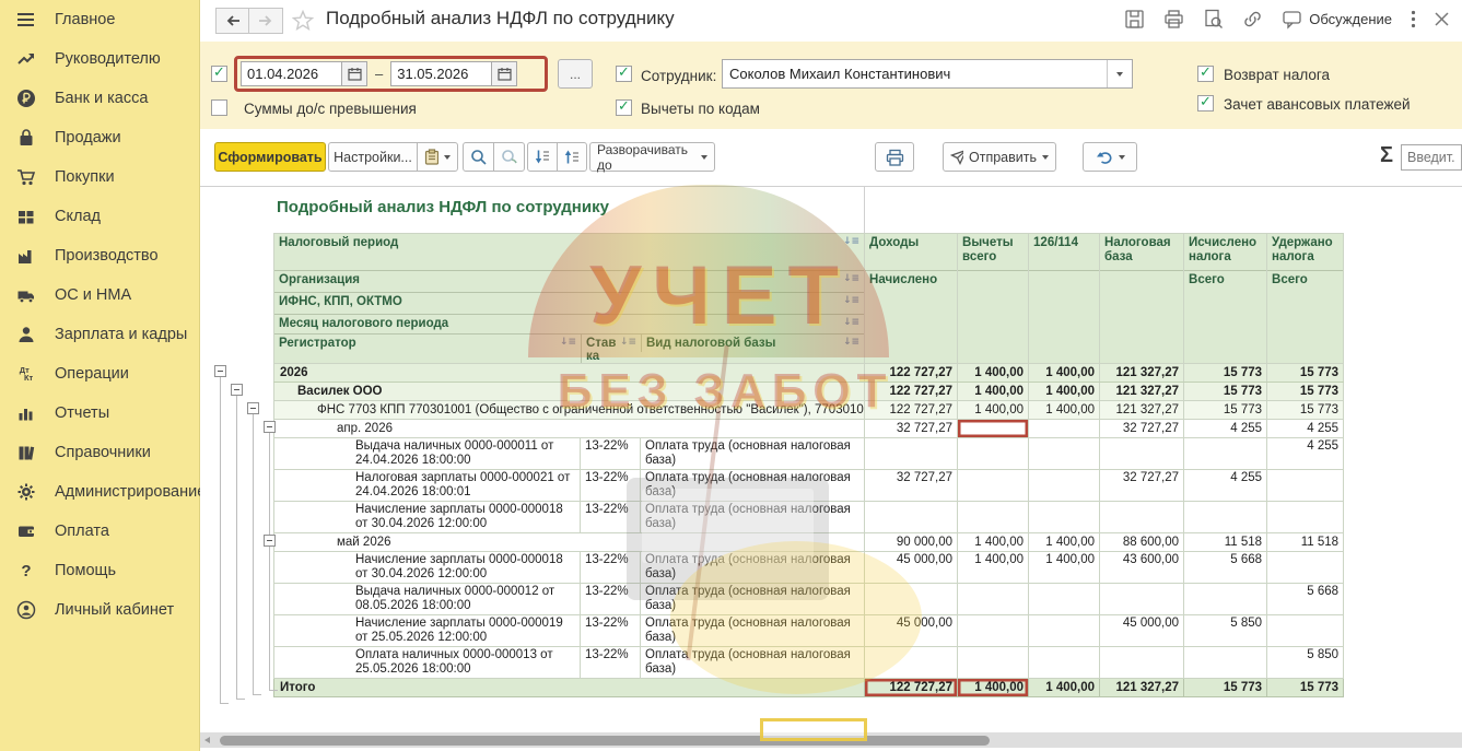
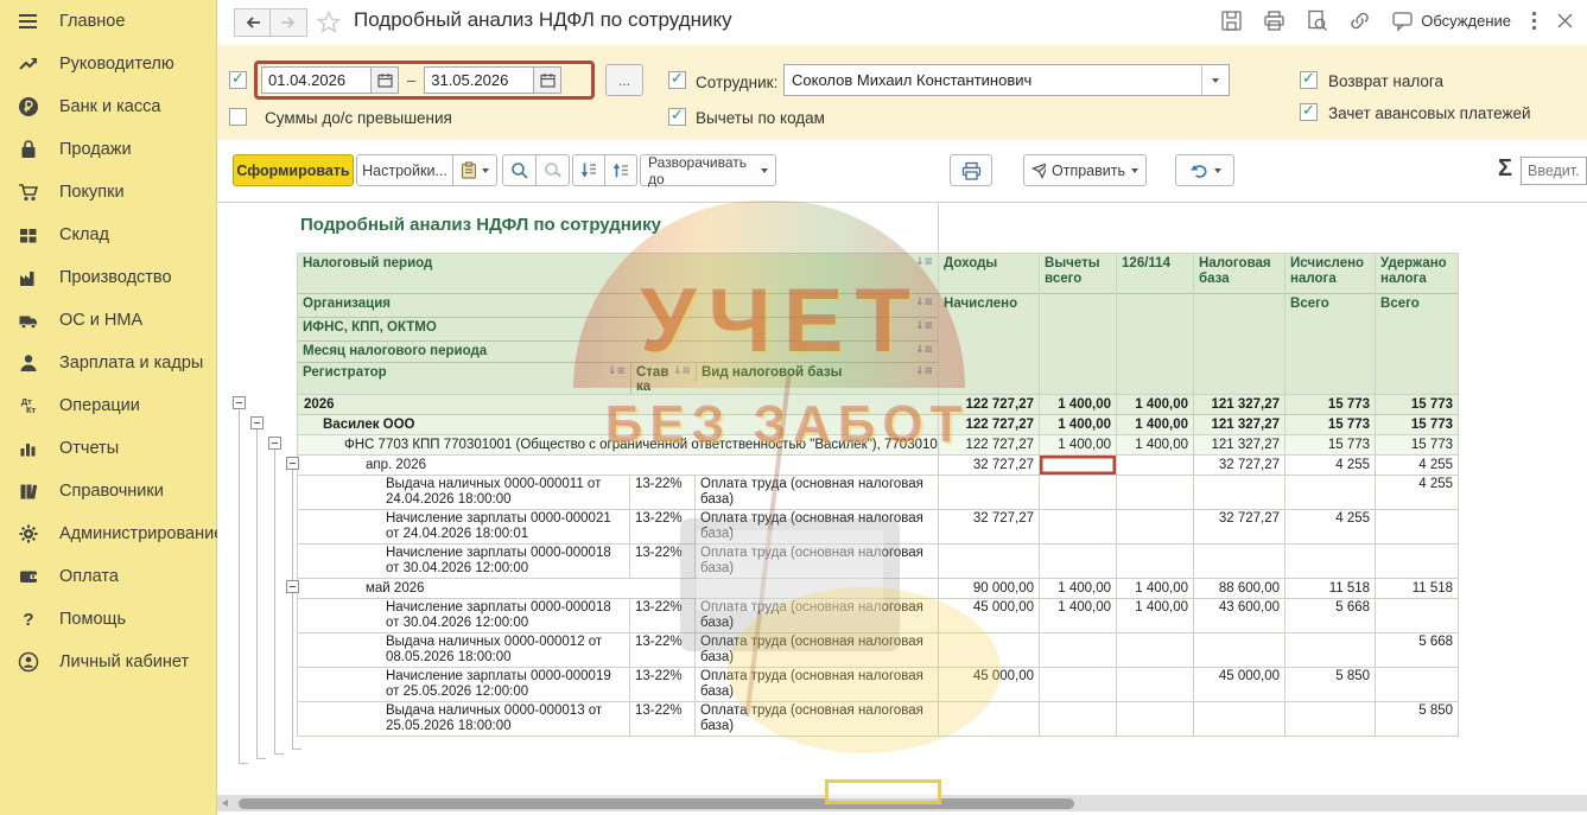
  Главное
  Руководителю
  Банк и касса
  Продажи
  Покупки
  Склад
  Производство
  ОС и НМА
  Зарплата и кадры
  Дт
  Кт
  Операции
  Отчеты
  Справочники
  Администрировани
  Оплата
  ?
  Помощь
  Личный кабинет
  Подробный анализ НДФЛ по сотруднику
  Обсуждение
  01.04.2026
  –
  31.05.2026
  ...
  Сотрудник:
  Соколов Михаил Константинович
  Суммы до/с превышения
  Вычеты по кодам
  Возврат налога
  Зачет авансовых платежей
  Сформировать
  Настройки...
  Разворачивать до
  Отправить
  Σ
  Введит.
  Подробный анализ НДФЛ по сотруднику
  Налоговый период ↓≡ Организация ИФНС, КПП, ОКТМО Месяц налогового периода Регистратор	ДоходыНачислено	Вычеты всего	126/114	Налоговая база	Исчислено налогаВсего	Удержано налогаВсего
  2026	122 727,27	1 400,00	1 400,00	121 327,27	15 773	15 773
  Василек ООО	122 727,27	1 400,00	1 400,00	121 327,27	15 773	15 773
  ФНС 7703 КПП 770301001 (Общество с ограниченной ответственностью "Василек"), 7703010	122 727,27	1 400,00	1 400,00	121 327,27	15 773	15 773
  апр. 2026	32 727,27			32 727,27	4 255	4 255
  Выдача наличных 0000-000011 от 24.04.2026 18:00:00	13-22%	Оплата труда (основная налоговая база)						4 255
- Налоговая зарплаты 0000-000021 от 24.04.2026 18:00:01	13-22%	Оплата труда (основная налоговая база)	32 727,27			32 727,27	4 255
+ Начисление зарплаты 0000-000021 от 24.04.2026 18:00:01	13-22%	Оплата труда (основная налоговая база)	32 727,27			32 727,27	4 255
  Начисление зарплаты 0000-000018 от 30.04.2026 12:00:00	13-22%	Оплата труда (основная налоговая база)
  май 2026	90 000,00	1 400,00	1 400,00	88 600,00	11 518	11 518
  Начисление зарплаты 0000-000018 от 30.04.2026 12:00:00	13-22%	Оплата труда (основная налоговая база)	45 000,00	1 400,00	1 400,00	43 600,00	5 668
  Выдача наличных 0000-000012 от 08.05.2026 18:00:00	13-22%	Оплата труда (основная налоговая база)						5 668
  Начисление зарплаты 0000-000019 от 25.05.2026 12:00:00	13-22%	Оплата труда (основная налоговая база)	45 000,00			45 000,00	5 850
- Оплата наличных 0000-000013 от 25.05.2026 18:00:00	13-22%	Оплата труда (основная налоговая база)						5 850
+ Выдача наличных 0000-000013 от 25.05.2026 18:00:00	13-22%	Оплата труда (основная налоговая база)						5 850
- Итого	122 727,27	1 400,00	1 400,00	121 327,27	15 773	15 773
  УЧЕТ
  БЕЗ ЗАБОТ
